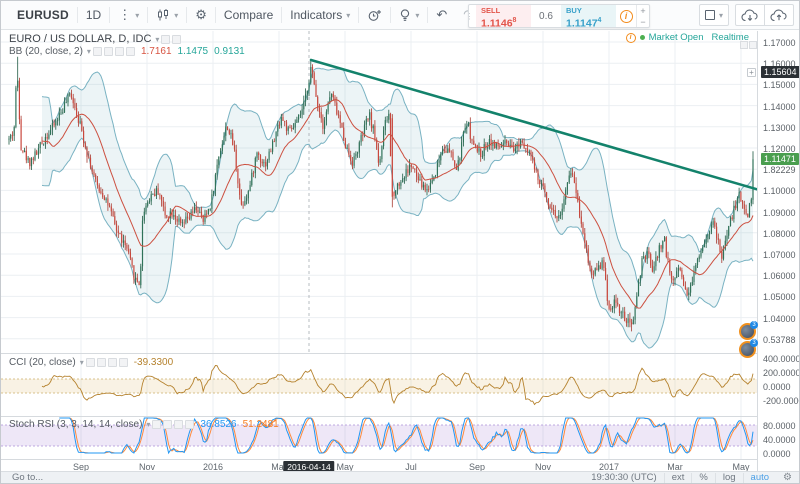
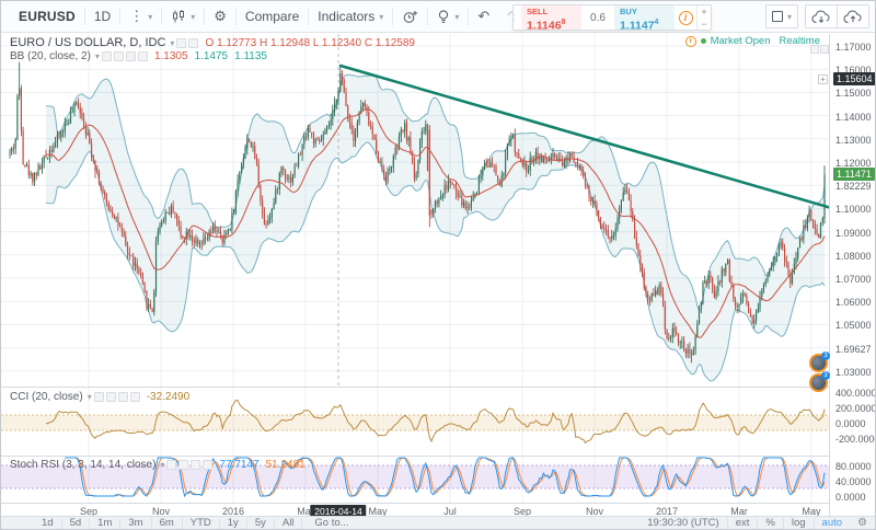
  EURUSD
  1D
  ⋮
  ▾
  ▾
  ⚙
  Compare
  Indicators
  ▾
  ▾
  ↶
  SELL
  1.1146
  0.6
  BUY
  1.1147
  i
  +
  −
  ▾
  EURO / US DOLLAR, D, IDC
  ▾
+ O 1.12773 H 1.12948 L 1.12340 C 1.12589
  BB (20, close, 2)
  ▾
- 1.7161
+ 1.1305
  1.1475
- 0.9131
+ 1.1135
  CCI (20, close)
  ▾
- -39.3300
+ -32.2490
  Stoch RSI (3, 3, 14, 14, close)
  ▾
- 36.8526
+ 77.7147
  51.2481
  Market Open
  Realtime
  +
  1.15604
  1.11471
  1.17000
  1.16000
  1.15000
  1.14000
  1.13000
  1.12000
  1.82229
  1.10000
  1.09000
  1.08000
  1.07000
  1.06000
  1.05000
- 1.04000
+ 1.69627
- 0.53788
+ 1.03000
  400.0000
  200.0000
  0.0000
  -200.000
  80.0000
  40.0000
  0.0000
  2016-04-14
  Sep
  Nov
  2016
  May
  Jul
  Sep
  Nov
  2017
  Mar
  May
+ 1d
+ 5d
+ 1m
+ 3m
+ 6m
+ YTD
+ 1y
+ 5y
+ All
  Go to...
  19:30:30 (UTC)
  ext
  %
  log
  auto
  ⚙
